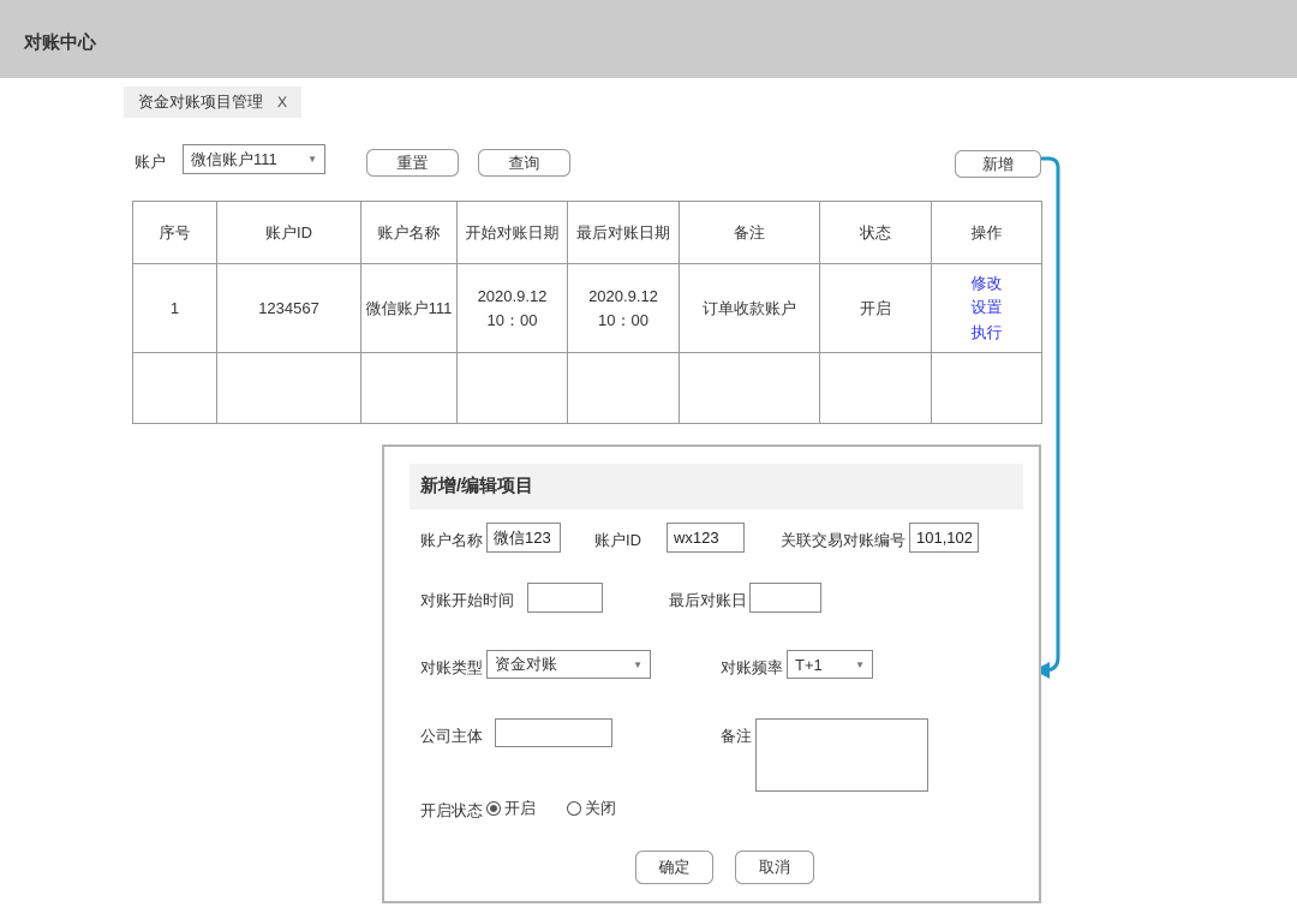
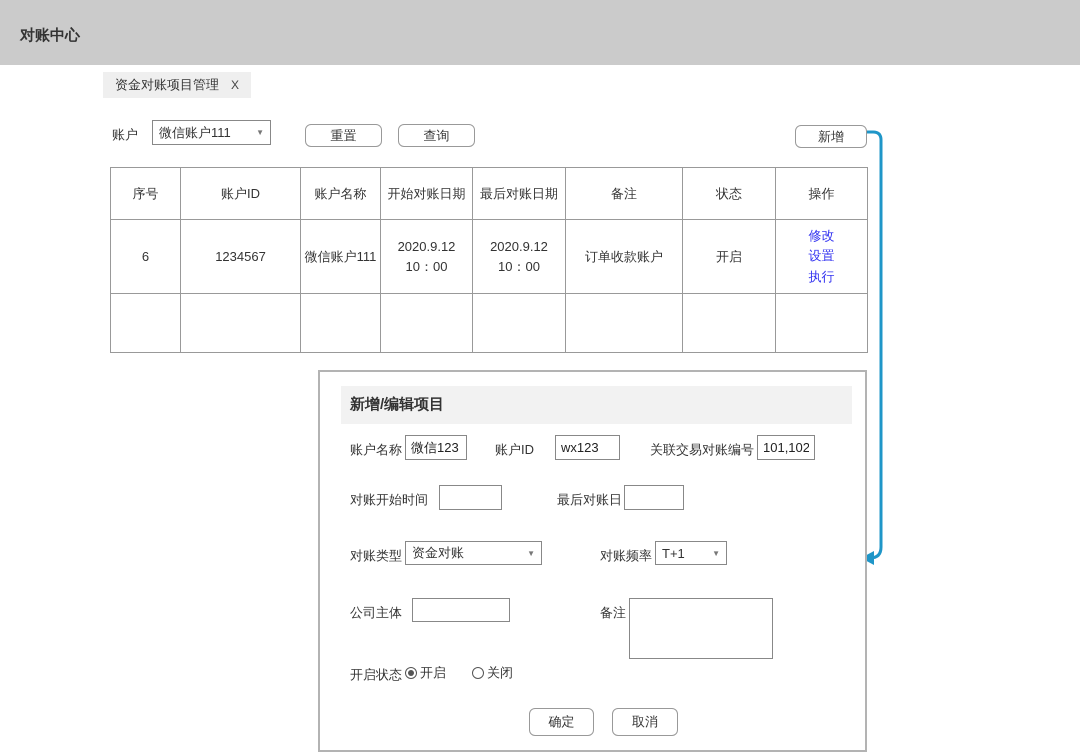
  对账中心
  资金对账项目管理
  X
  账户
  微信账户111
  ▼
  重置
  查询
  新增
  序号	账户ID	账户名称	开始对账日期	最后对账日期	备注	状态	操作
- 1	1234567	微信账户111	2020.9.12 10：00	2020.9.12 10：00	订单收款账户	开启	修改 设置 执行
+ 6	1234567	微信账户111	2020.9.12 10：00	2020.9.12 10：00	订单收款账户	开启	修改 设置 执行
  新增/编辑项目
  账户名称
  微信123
  账户ID
  wx123
  关联交易对账编号
  101,102
  对账开始时间
  最后对账日
  对账类型
  资金对账
  ▼
  对账频率
  T+1
  ▼
  公司主体
  备注
  开启状态
  开启
  关闭
  确定
  取消
